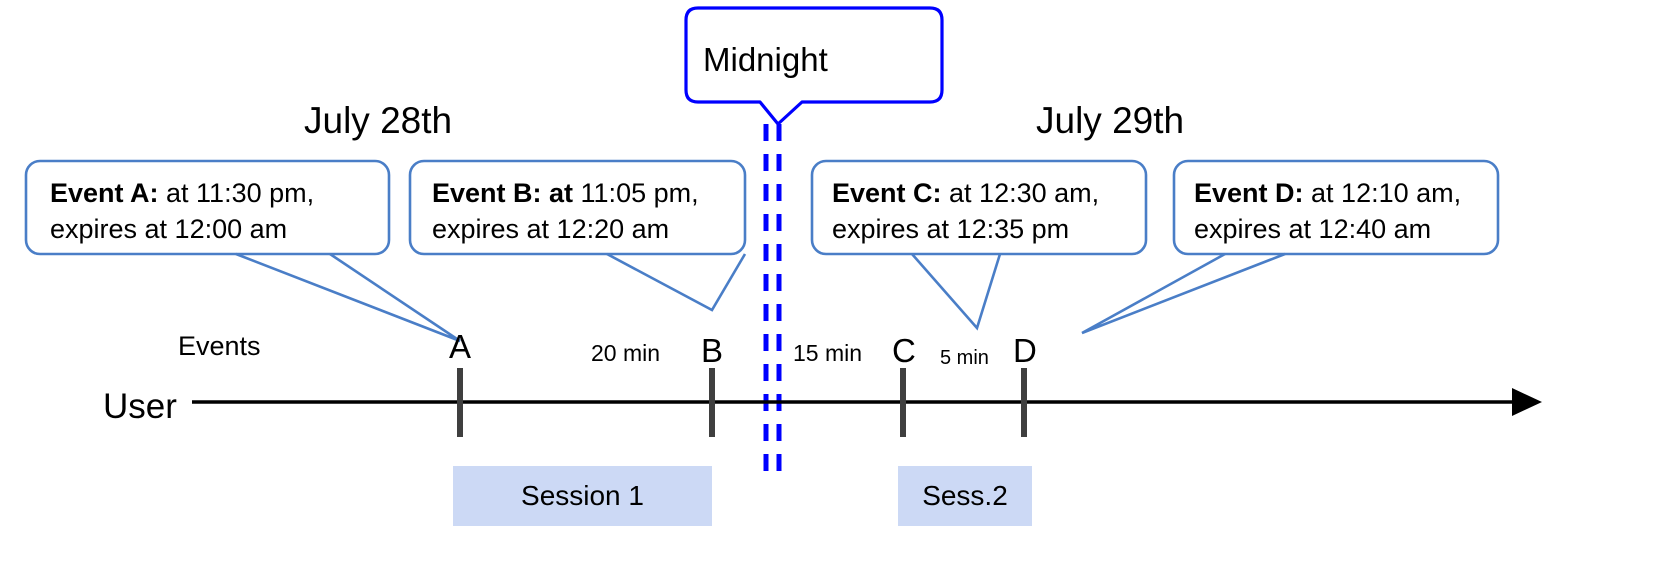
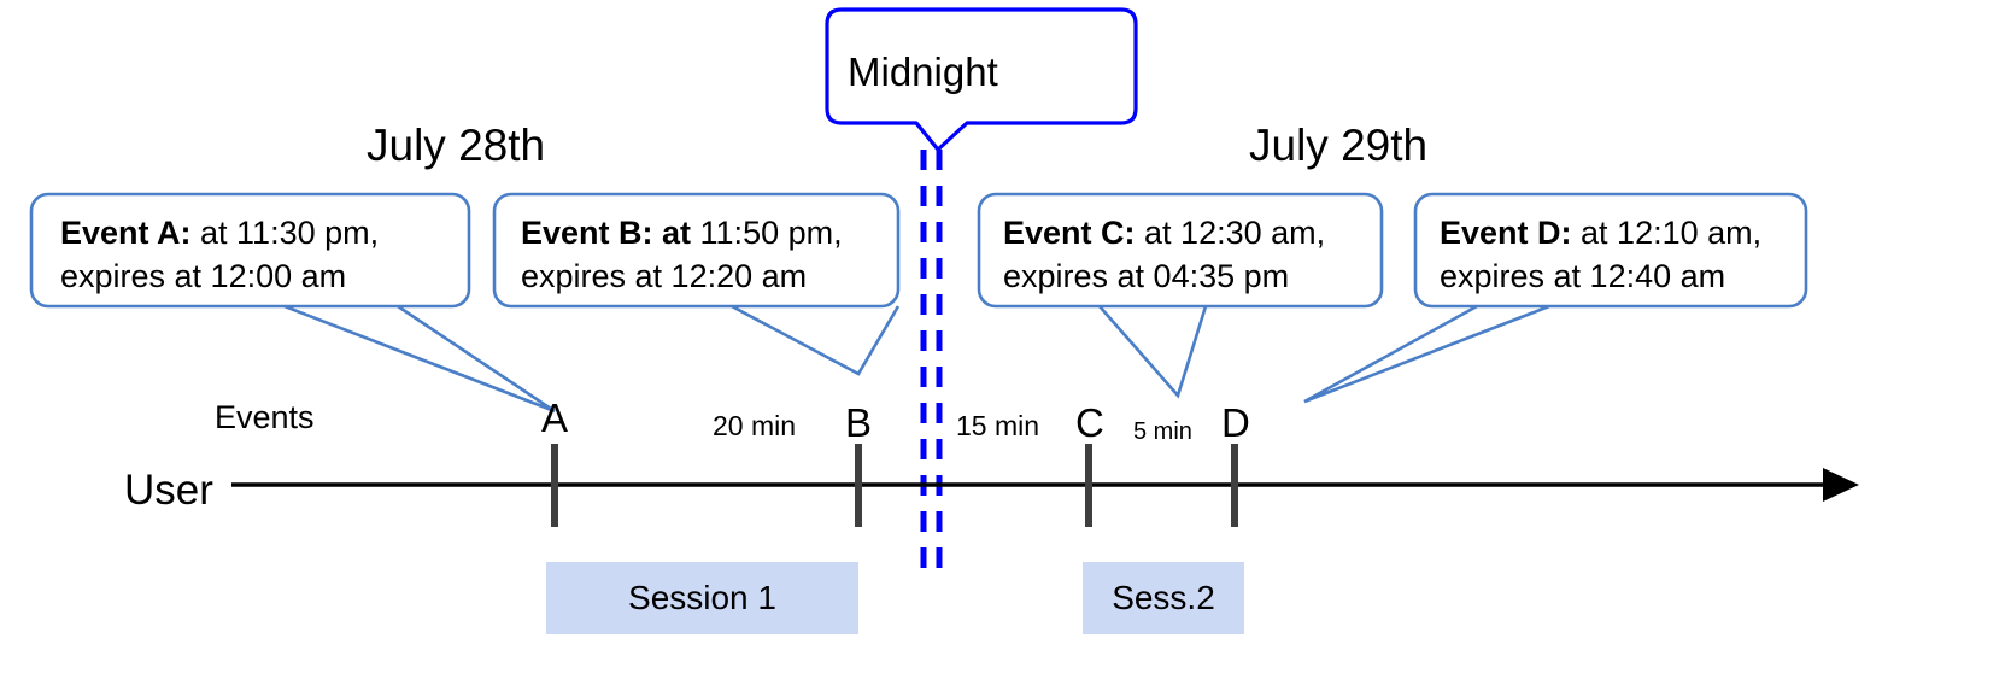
  Midnight
  July 28th
  July 29th
  Event A: at 11:30 pm,
  expires at 12:00 am
- Event B: at 11:05 pm,
+ Event B: at 11:50 pm,
  expires at 12:20 am
  Event C: at 12:30 am,
- expires at 12:35 pm
+ expires at 04:35 pm
  Event D: at 12:10 am,
  expires at 12:40 am
  Events
  User
  A
  B
  C
  D
  20 min
  15 min
  5 min
  Session 1
  Sess.2
